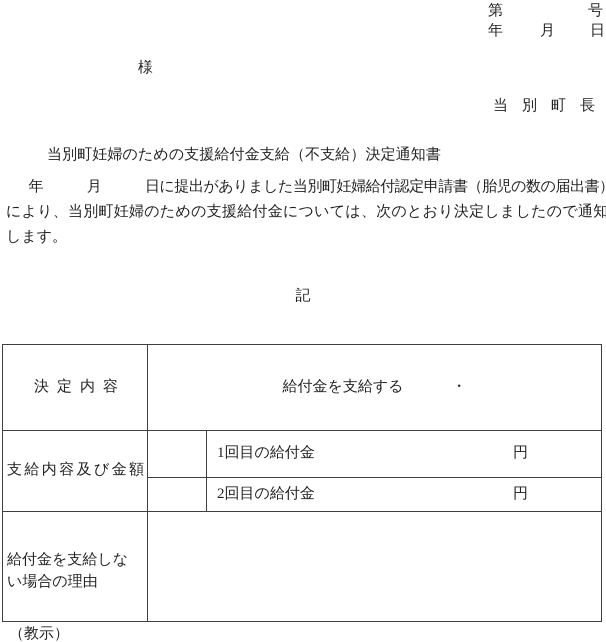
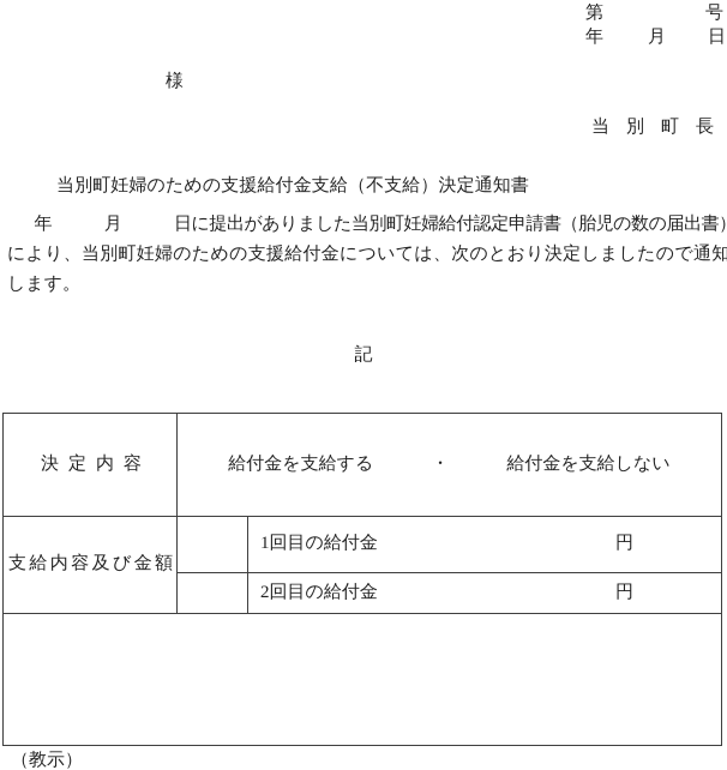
  第
  号
  年
  月
  日
  様
  当別町長
  当別町妊婦のための支援給付金支給（不支給）決定通知書
  年 月 日に提出がありました当別町妊婦給付認定申請書（胎児の数の届出書
  により、当別町妊婦のための支援給付金については、次のとおり決定しましたので通知
  します。
  記
  決定内容
  給付金を支給する
  ・
+ 給付金を支給しない
  支給内容及び金額
  1回目の給付金
  円
  2回目の給付金
  円
- 給付金を支給しない場合の理由
  （教示）
